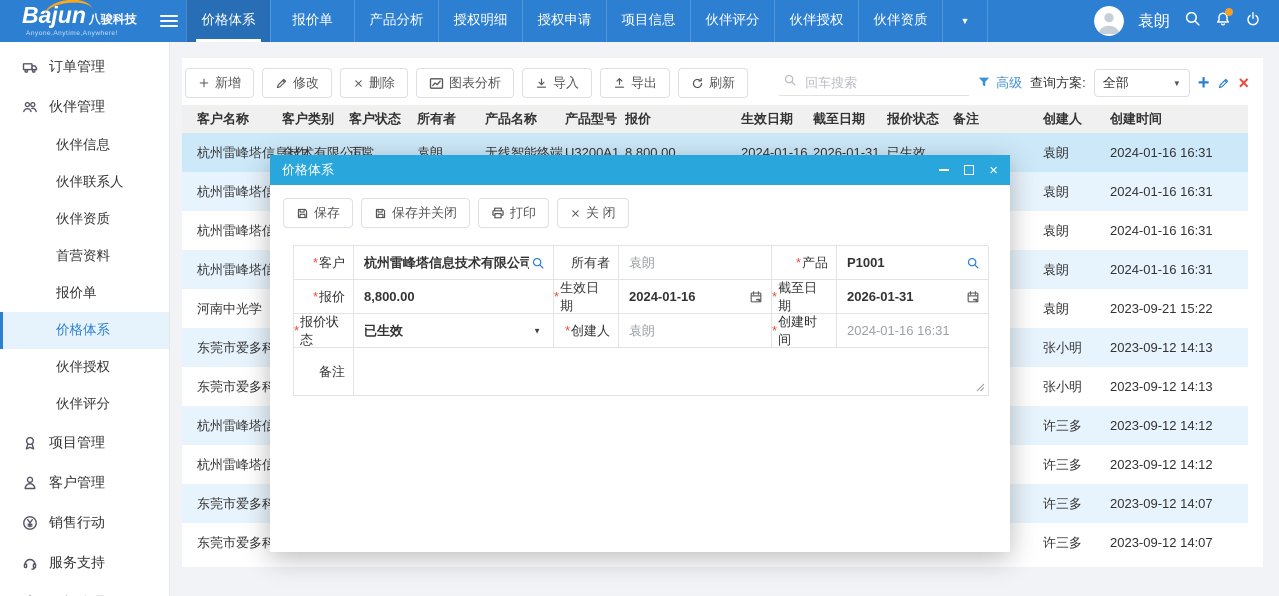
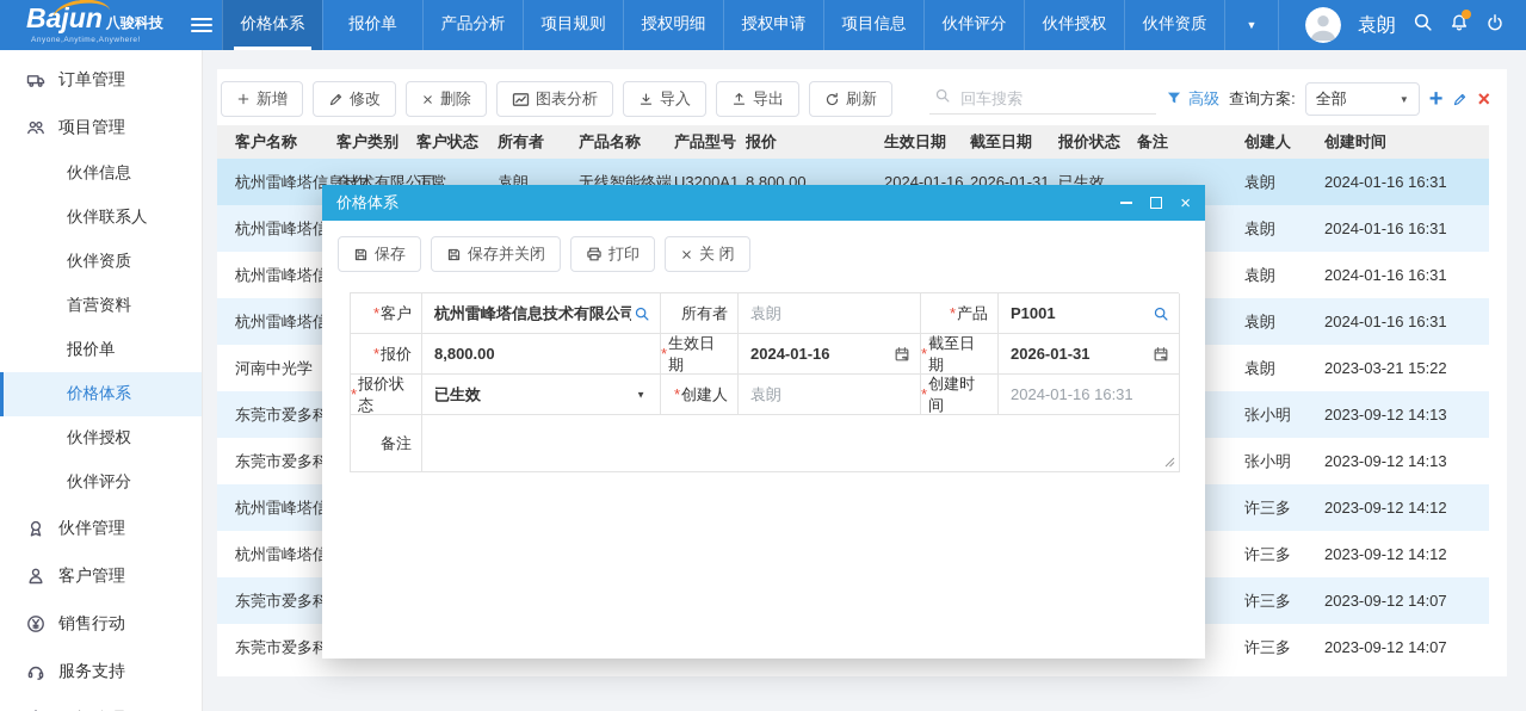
  Bajun
  八骏科技
  价格体系
  报价单
  产品分析
+ 项目规则
  授权明细
  授权申请
  项目信息
  伙伴评分
  伙伴授权
  伙伴资质
  ▼
  袁朗
  订单管理
- 伙伴管理
+ 项目管理
  伙伴信息
  伙伴联系人
  伙伴资质
  首营资料
  报价单
  价格体系
  伙伴授权
  伙伴评分
- 项目管理
+ 伙伴管理
  客户管理
  销售行动
  服务支持
  新增
  修改
  删除
  图表分析
  导入
  导出
  刷新
  回车搜索
  高级
  查询方案:
  全部
  ▼
  +
  ×
  客户名称	客户类别	客户状态	所有者	产品名称	产品型号	报价	生效日期	截至日期	报价状态	备注	创建人	创建时间
  杭州雷峰塔信息技有限公	合作	正常	袁朗	无线智能终端	U3200A1	8,800.00	2024-01-16	2026-01-31	已生效		袁朗	2024-01-16 16:31
  杭州雷峰塔信											袁朗	2024-01-16 16:31
  杭州雷峰塔信											袁朗	2024-01-16 16:31
  杭州雷峰塔信											袁朗	2024-01-16 16:31
- 河南中光学											袁朗	2023-09-21 15:22
+ 河南中光学											袁朗	2023-03-21 15:22
  东莞市爱多科											张小明	2023-09-12 14:13
  东莞市爱多科											张小明	2023-09-12 14:13
  杭州雷峰塔信											许三多	2023-09-12 14:12
  杭州雷峰塔信											许三多	2023-09-12 14:12
  东莞市爱多科											许三多	2023-09-12 14:07
  东莞市爱多科											许三多	2023-09-12 14:07
  价格体系
  ×
  保存
  保存并关闭
  打印
  关 闭
  *
  客户
  杭州雷峰塔信息技术有限公司
  所有者
  袁朗
  *
  产品
  P1001
  *
  报价
  8,800.00
  *
  生效日期
  2024-01-16
  *
  截至日期
  2026-01-31
  *
  报价状态
  已生效
  ▼
  *
  创建人
  袁朗
  *
  创建时间
  2024-01-16 16:31
  备注
